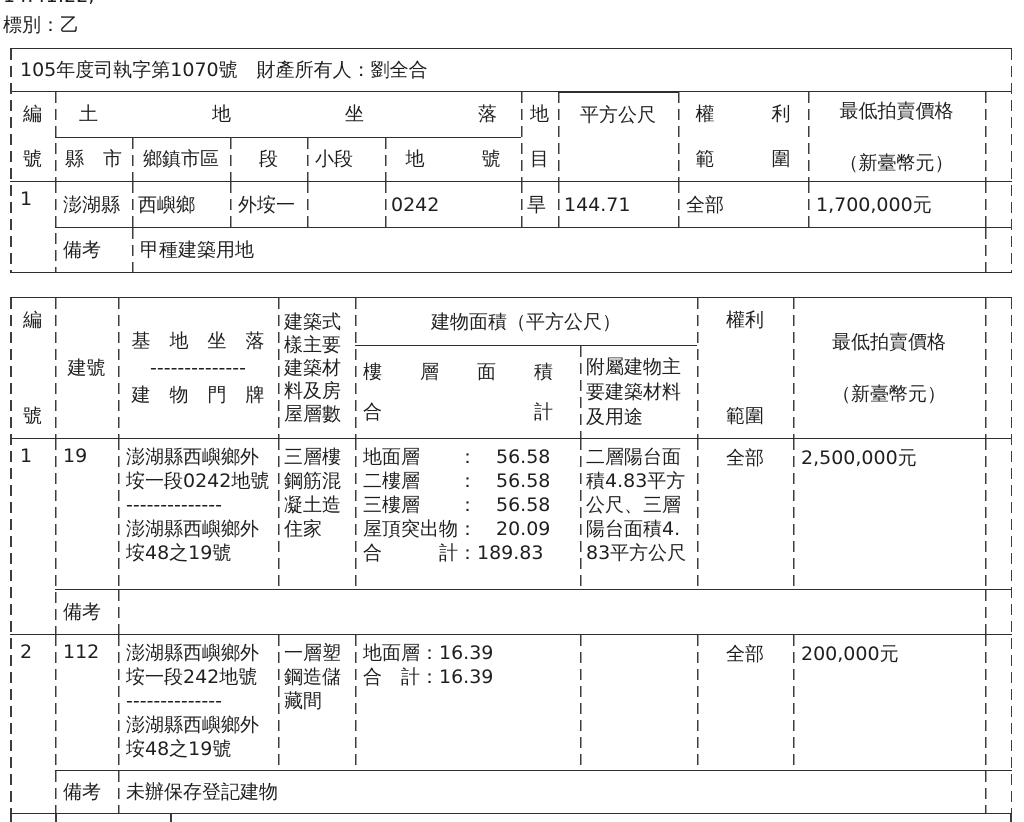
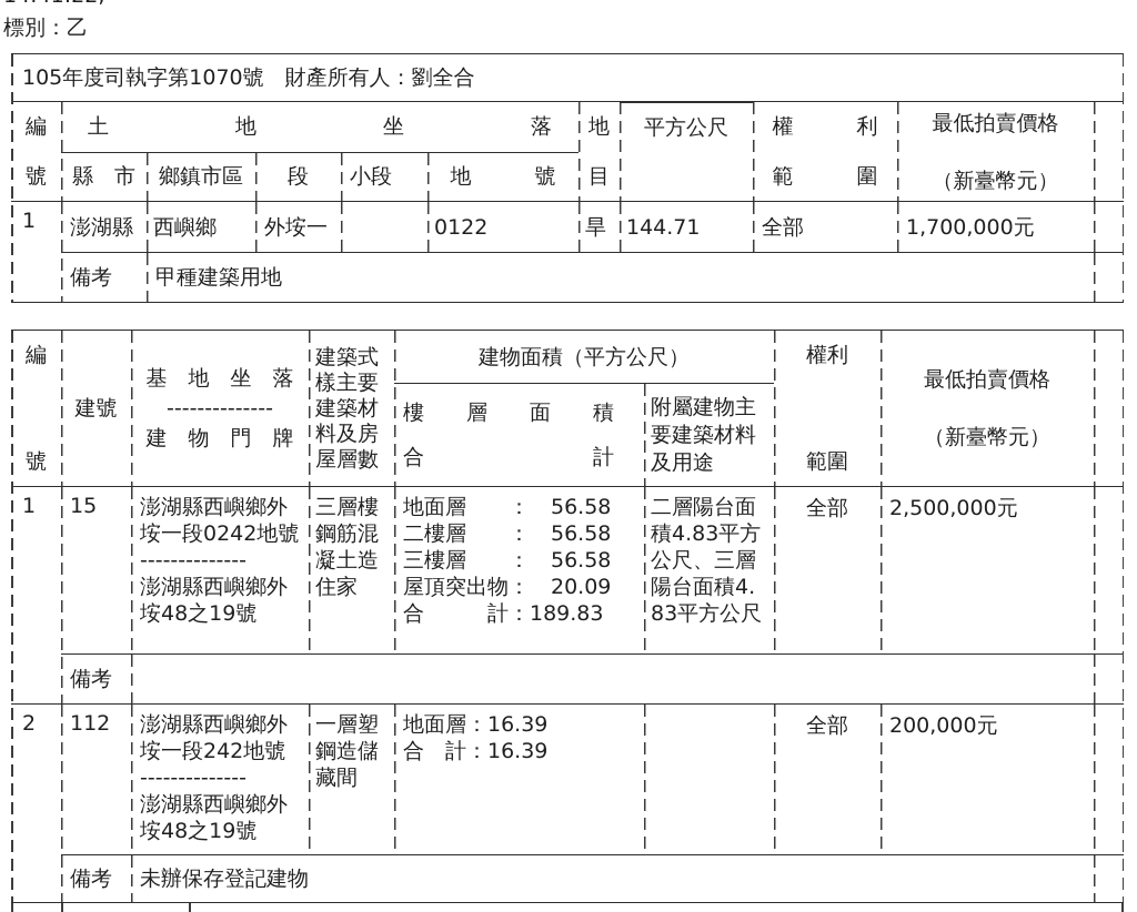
  標別：乙
  105年度司執字第1070號 財產所有人：劉全合
  編
  號
  土 地 坐 落
  縣 市
  鄉鎮市區
  段
  小段
  地 號
  地
  目
  平方公尺
  權 利
  範 圍
  最低拍賣價格
  （新臺幣元）
  1
  澎湖縣
  西嶼鄉
  外垵一
- 0242
+ 0122
  旱
  144.71
  全部
  1,700,000元
  備考
  甲種建築用地
  編
  號
  建號
  基 地 坐 落
  --------------
  建 物 門 牌
  建築式
  樣主要
  建築材
  料及房
  屋層數
  建物面積（平方公尺）
  樓 層 面 積
  合 計
  附屬建物主
  要建築材料
  及用途
  權利
  範圍
  最低拍賣價格
  （新臺幣元）
  1
- 19
+ 15
  澎湖縣西嶼鄉外
  垵一段0242地號
  --------------
  澎湖縣西嶼鄉外
  垵48之19號
  三層樓
  鋼筋混
  凝土造
  住家
  地面層 ： 56.58
  二樓層 ： 56.58
  三樓層 ： 56.58
  屋頂突出物： 20.09
  合 計：189.83
  二層陽台面
  積4.83平方
  公尺、三層
  陽台面積4.
  83平方公尺
  全部
  2,500,000元
  備考
  2
  112
  澎湖縣西嶼鄉外
  垵一段242地號
  --------------
  澎湖縣西嶼鄉外
  垵48之19號
  一層塑
  鋼造儲
  藏間
  地面層：16.39
  合 計：16.39
  全部
  200,000元
  備考
  未辦保存登記建物
